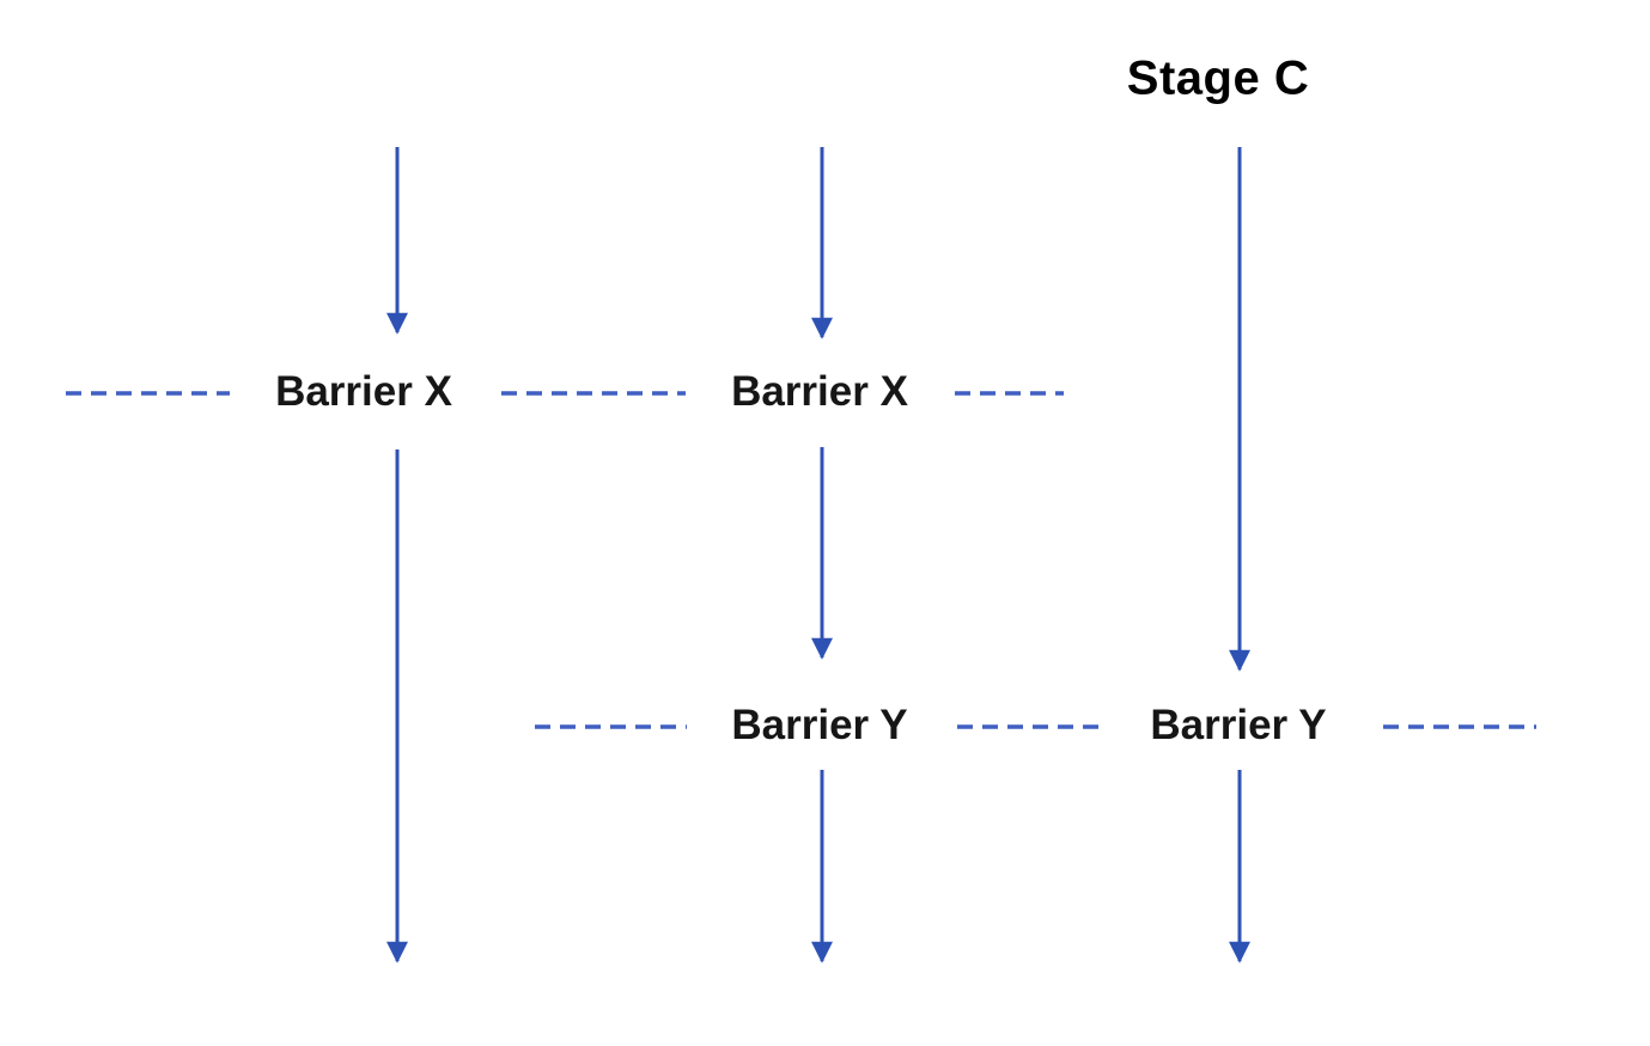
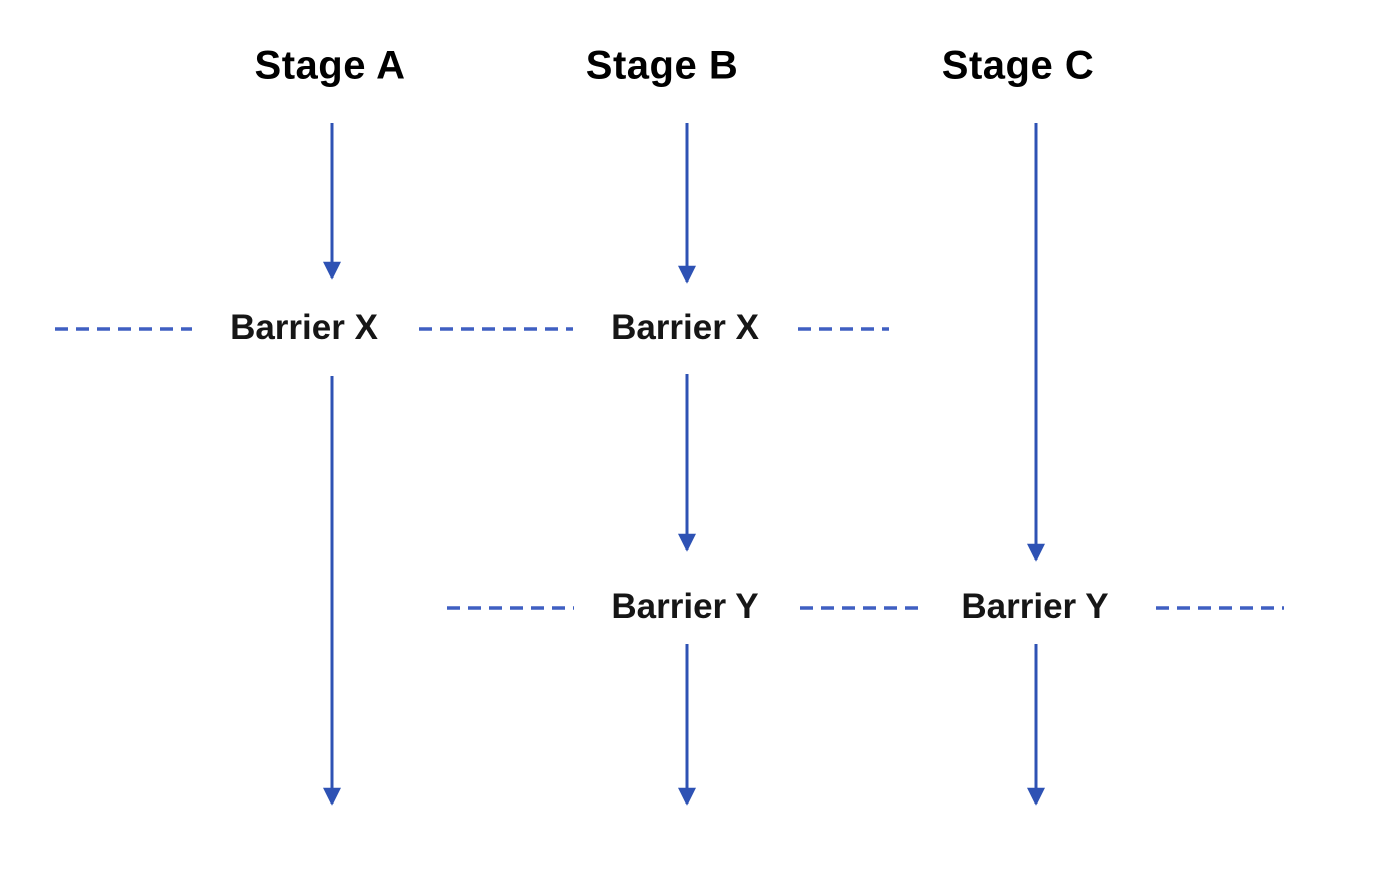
+ Stage A
+ Stage B
  Stage C
  Barrier X
  Barrier X
  Barrier Y
  Barrier Y
